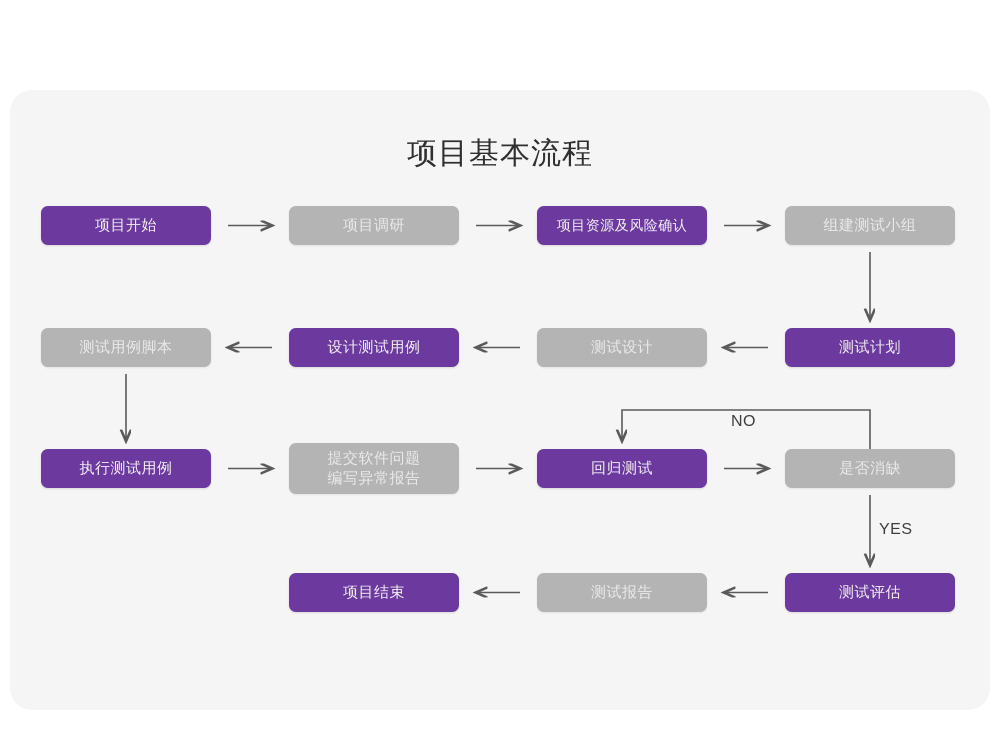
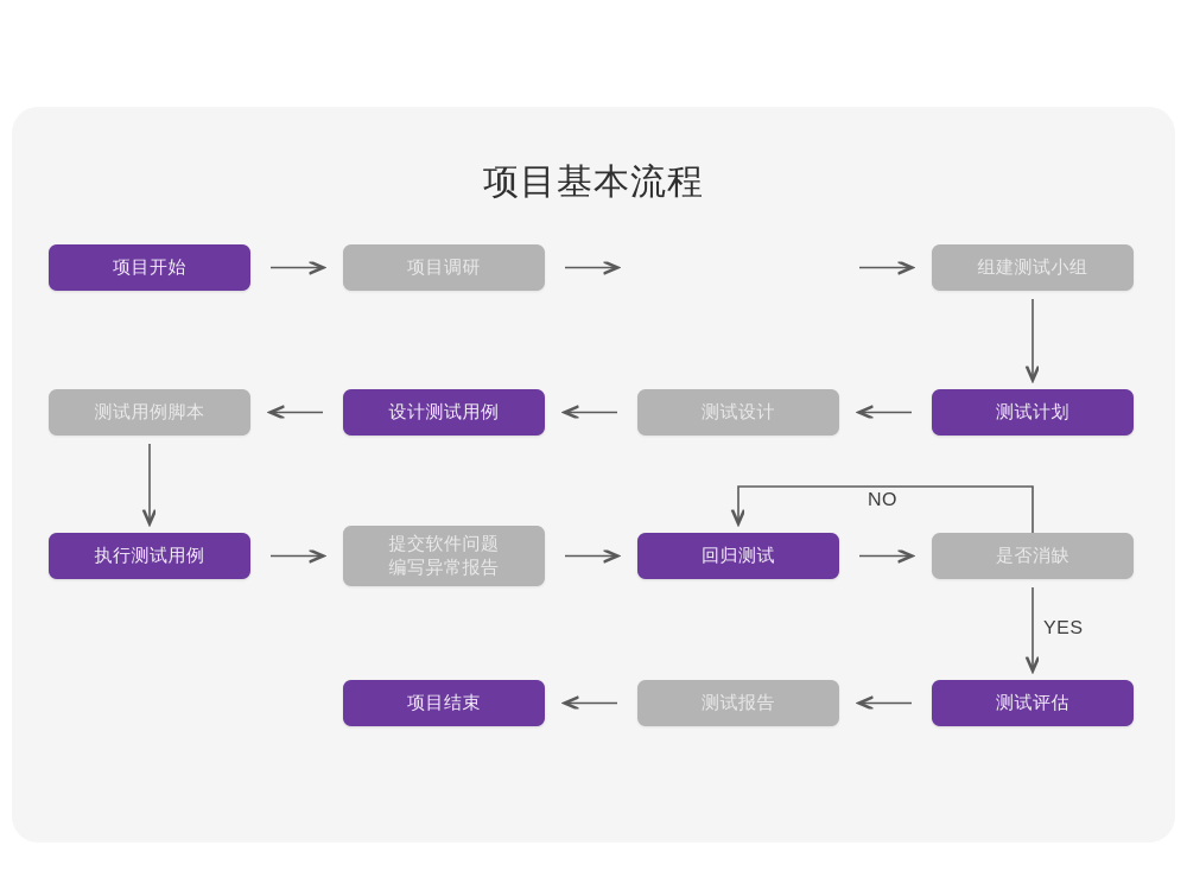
  项目基本流程
  项目开始
  项目调研
- 项目资源及风险确认
  组建测试小组
  测试用例脚本
  设计测试用例
  测试设计
  测试计划
  执行测试用例
  提交软件问题
  编写异常报告
  回归测试
  是否消缺
  项目结束
  测试报告
  测试评估
  NO
  YES
